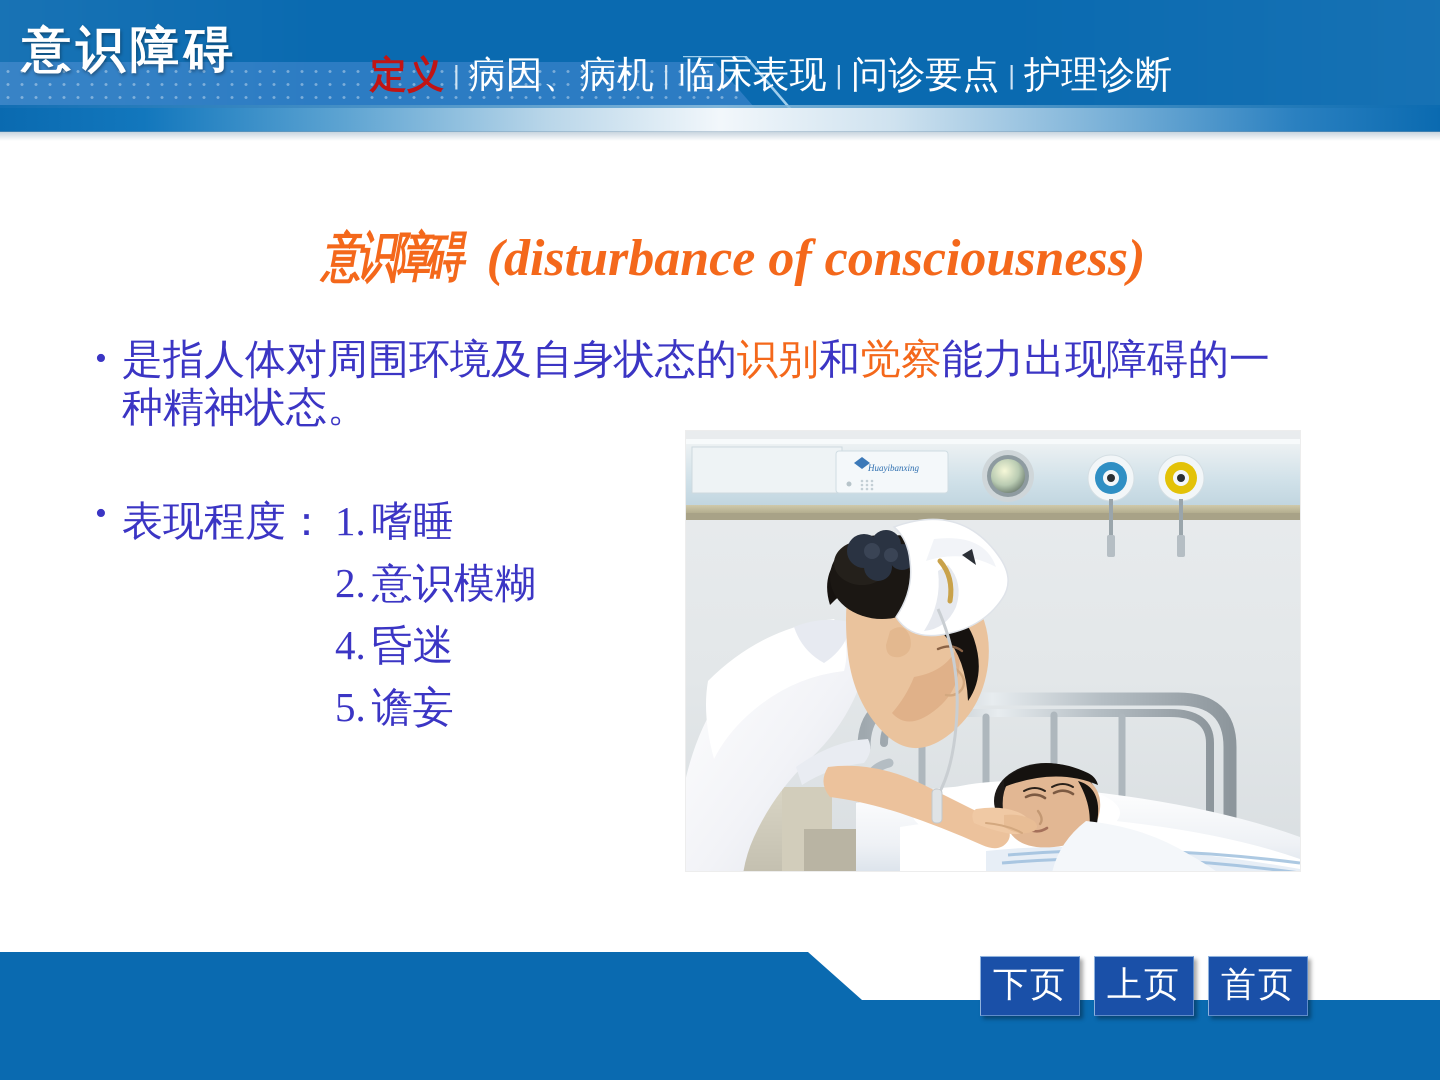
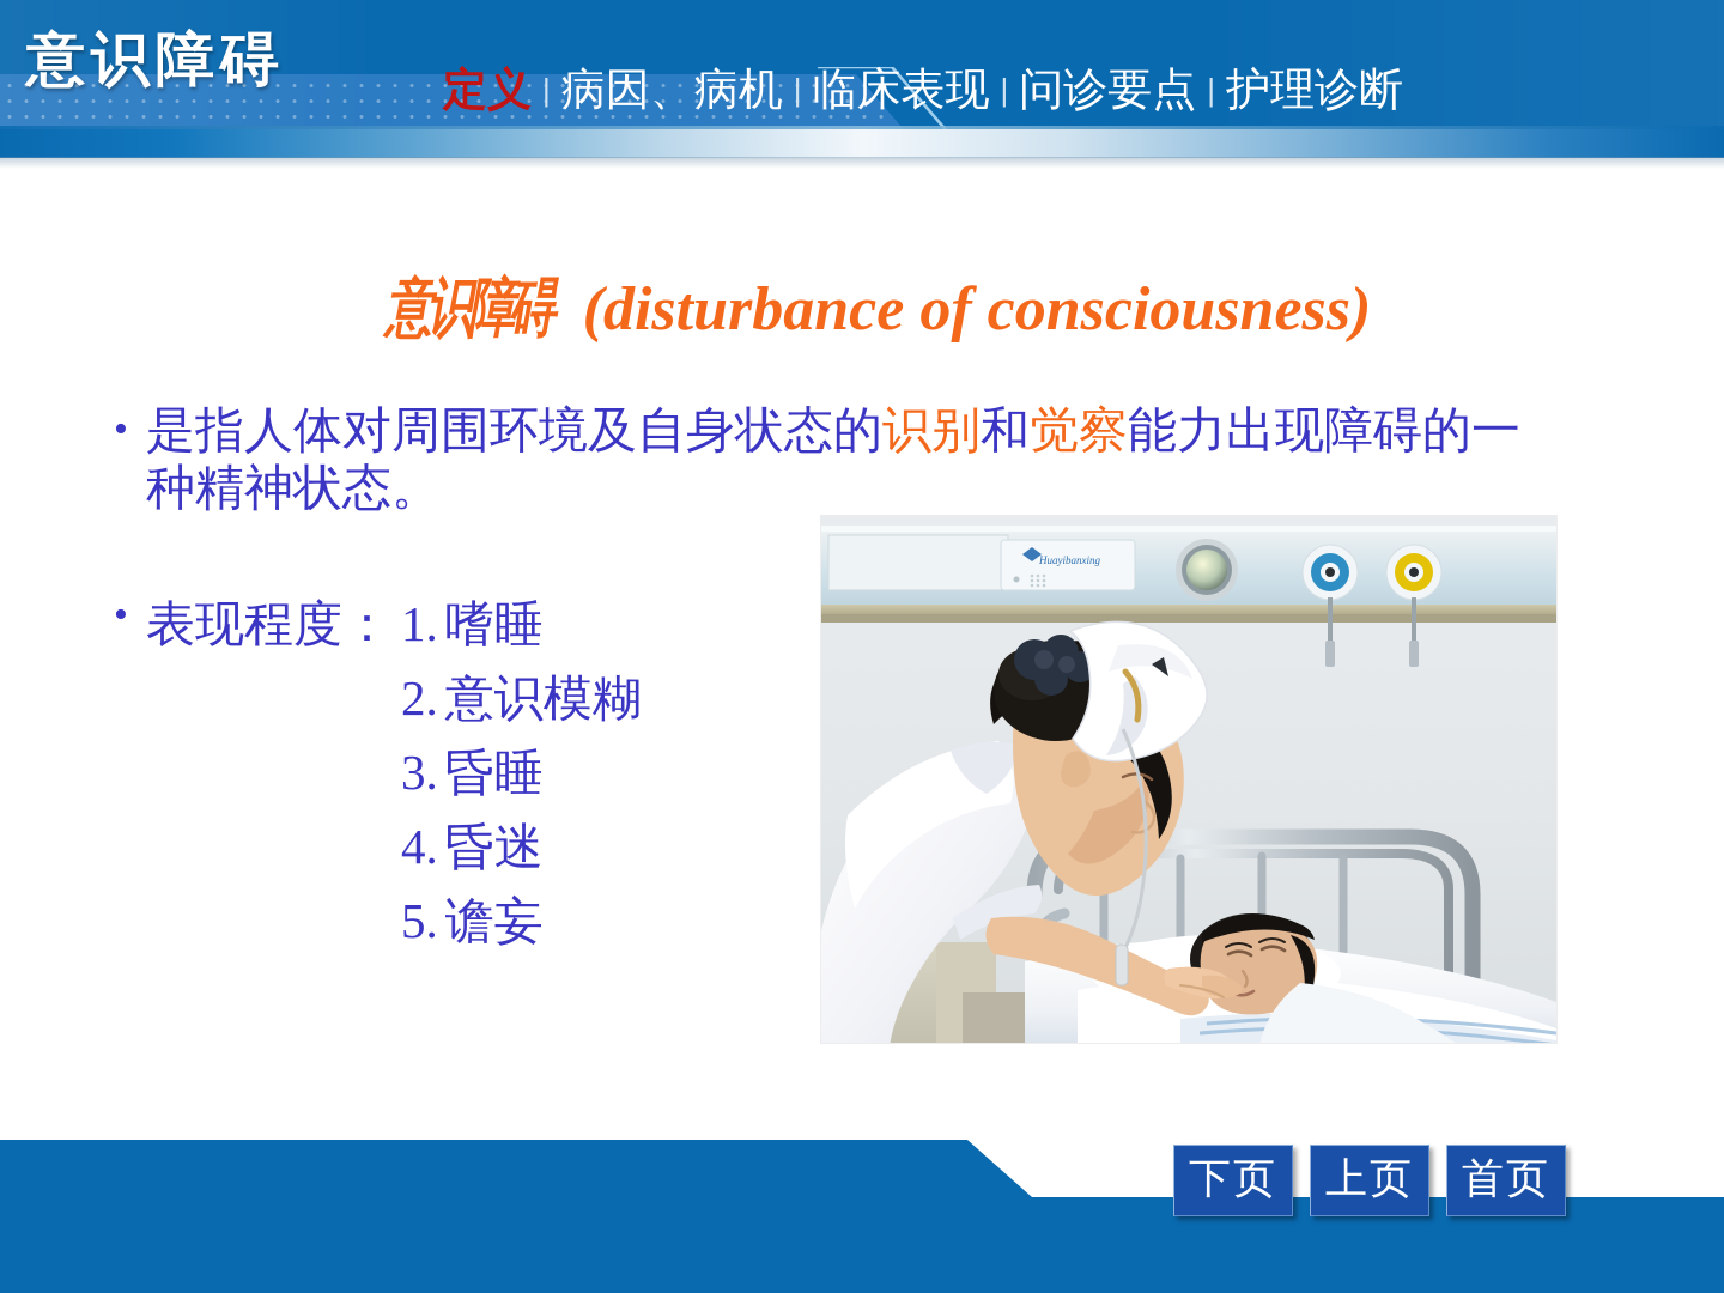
  意识障碍
  定义
  |
  病因、病机
  |
  临床表现
  |
  问诊要点
  |
  护理诊断
  意识障碍 (disturbance of consciousness)
  •
  是指人体对周围环境及自身状态的识别和觉察能力出现障碍的一种精神状态。
  •
  表现程度：
  1. 嗜睡
  2. 意识模糊
+ 3. 昏睡
  4. 昏迷
  5. 谵妄
  Huayibanxing
  下页
  上页
  首页
